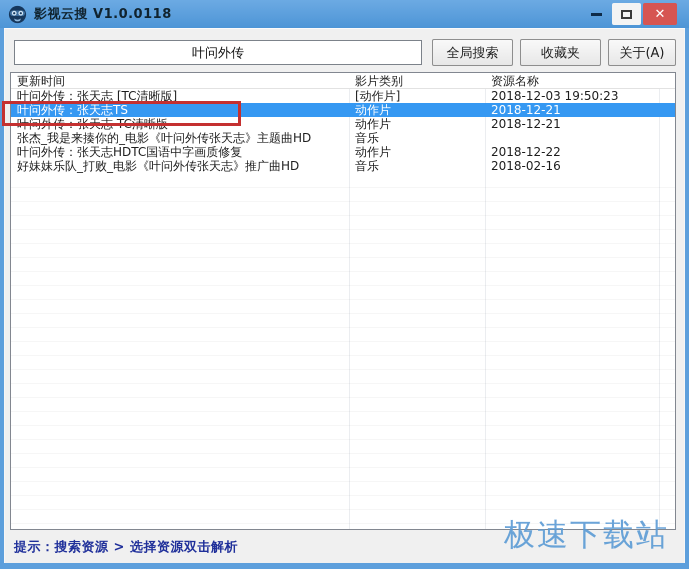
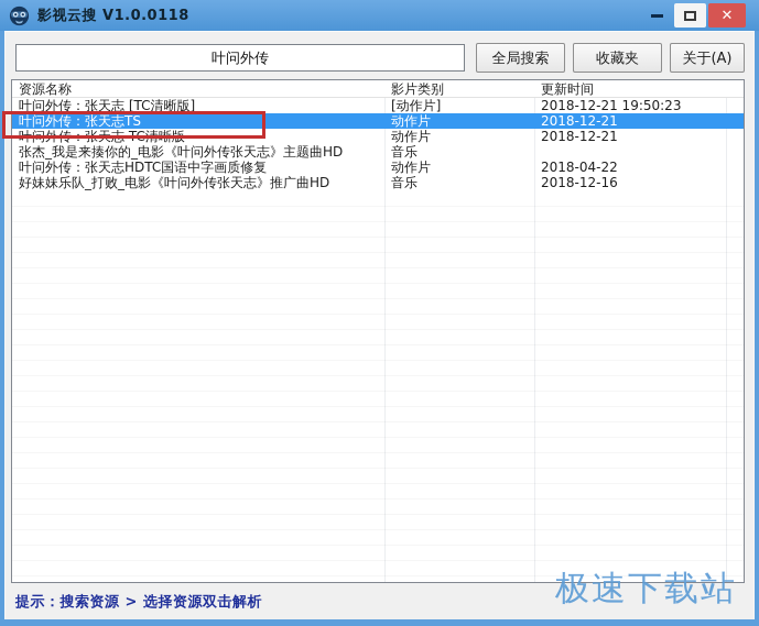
  影视云搜 V1.0.0118
  ✕
  叶问外传
  全局搜索
  收藏夹
  关于(A)
- 更新时间
+ 资源名称
  影片类别
- 资源名称
+ 更新时间
  叶问外传：张天志 [TC清晰版]
  [动作片]
- 2018-12-03 19:50:23
+ 2018-12-21 19:50:23
  叶问外传：张天志TS
  动作片
  2018-12-21
  叶问外传：张天志 TC清晰版
  动作片
  2018-12-21
  张杰_我是来揍你的_电影《叶问外传张天志》主题曲HD
  音乐
  叶问外传：张天志HDTC国语中字画质修复
  动作片
- 2018-12-22
+ 2018-04-22
  好妹妹乐队_打败_电影《叶问外传张天志》推广曲HD
  音乐
- 2018-02-16
+ 2018-12-16
  提示：搜索资源 > 选择资源双击解析
  极速下载站
